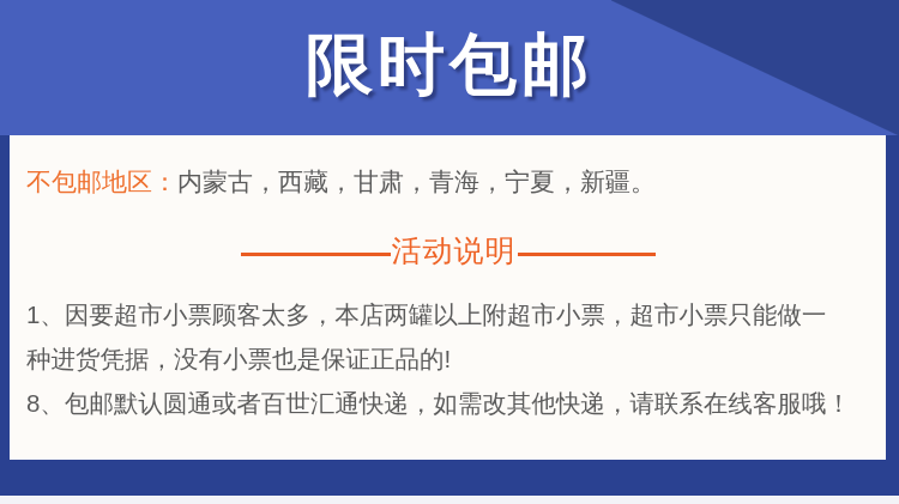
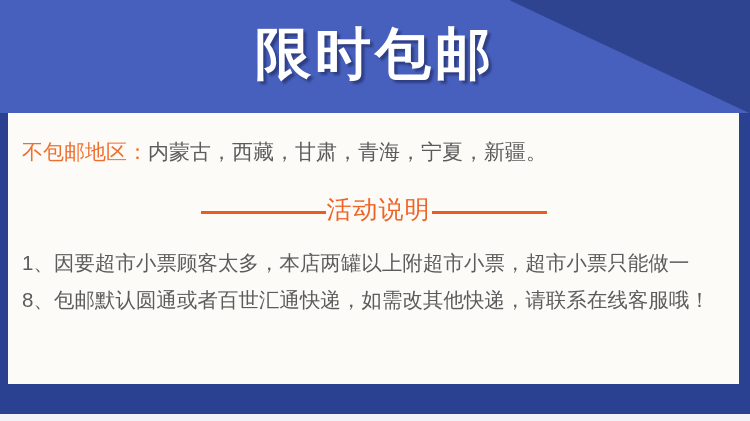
  限时包邮
  不包邮地区：内蒙古，西藏，甘肃，青海，宁夏，新疆。
  活动说明
  1、因要超市小票顾客太多，本店两罐以上附超市小票，超市小票只能做一
- 种进货凭据，没有小票也是保证正品的!
  8、包邮默认圆通或者百世汇通快递，如需改其他快递，请联系在线客服哦！
